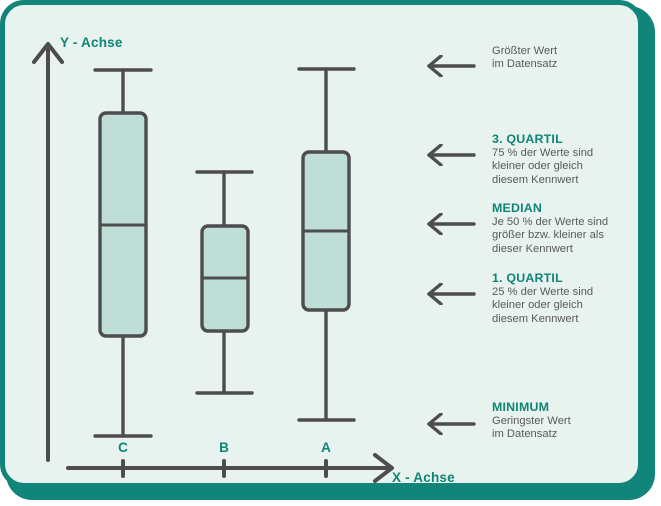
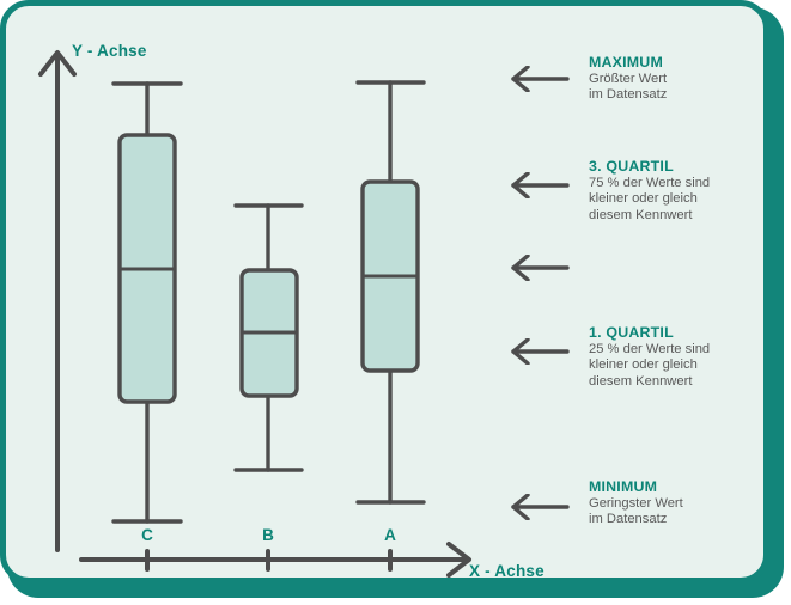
  Y - Achse
  X - Achse
  C
  B
  A
+ MAXIMUM
  Größter Wert
  im Datensatz
  3. QUARTIL
  75 % der Werte sind
  kleiner oder gleich
  diesem Kennwert
- MEDIAN
- Je 50 % der Werte sind
- größer bzw. kleiner als
- dieser Kennwert
  1. QUARTIL
  25 % der Werte sind
  kleiner oder gleich
  diesem Kennwert
  MINIMUM
  Geringster Wert
  im Datensatz
